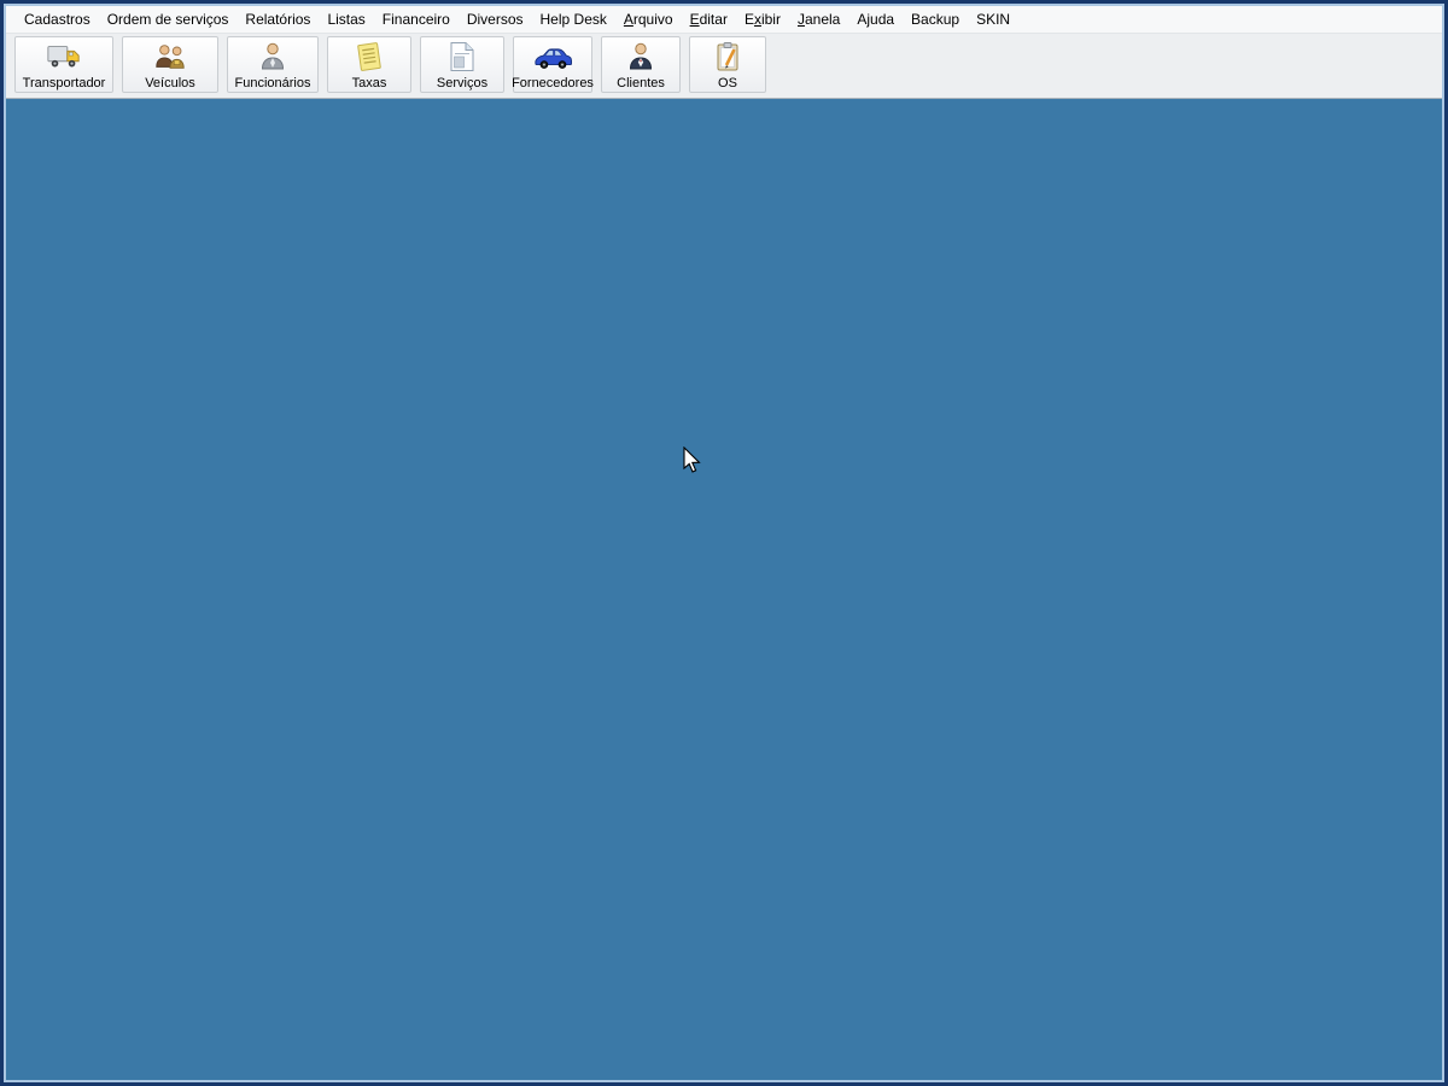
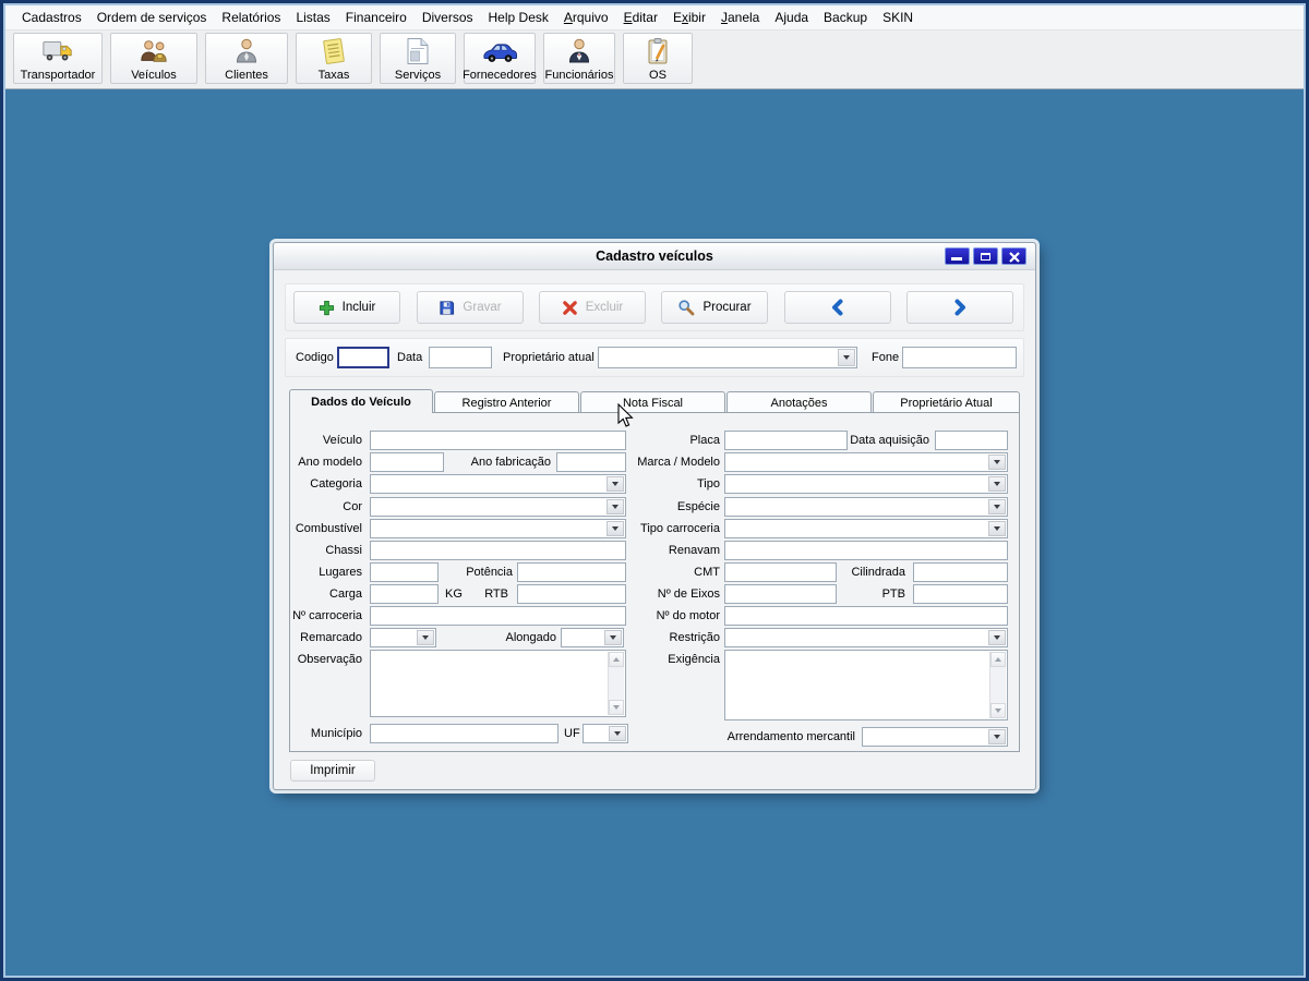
  Cadastros
  Ordem de serviços
  Relatórios
  Listas
  Financeiro
  Diversos
  Help Desk
  Arquivo
  Editar
  Exibir
  Janela
  Ajuda
  Backup
  SKIN
  Transportador
  Veículos
- Funcionários
+ Clientes
  Taxas
  Serviços
  Fornecedores
- Clientes
+ Funcionários
  OS
+ Cadastro veículos
+ Incluir
+ Gravar
+ Excluir
+ Procurar
+ Codigo
+ Data
+ Proprietário atual
+ Fone
+ Dados do Veículo
+ Registro Anterior
+ Nota Fiscal
+ Anotações
+ Proprietário Atual
+ Veículo
+ Ano modelo
+ Ano fabricação
+ Categoria
+ Cor
+ Combustível
+ Chassi
+ Lugares
+ Potência
+ Carga
+ KG
+ RTB
+ Nº carroceria
+ Remarcado
+ Alongado
+ Observação
+ Município
+ UF
+ Placa
+ Data aquisição
+ Marca / Modelo
+ Tipo
+ Espécie
+ Tipo carroceria
+ Renavam
+ CMT
+ Cilindrada
+ Nº de Eixos
+ PTB
+ Nº do motor
+ Restrição
+ Exigência
+ Arrendamento mercantil
+ Imprimir
